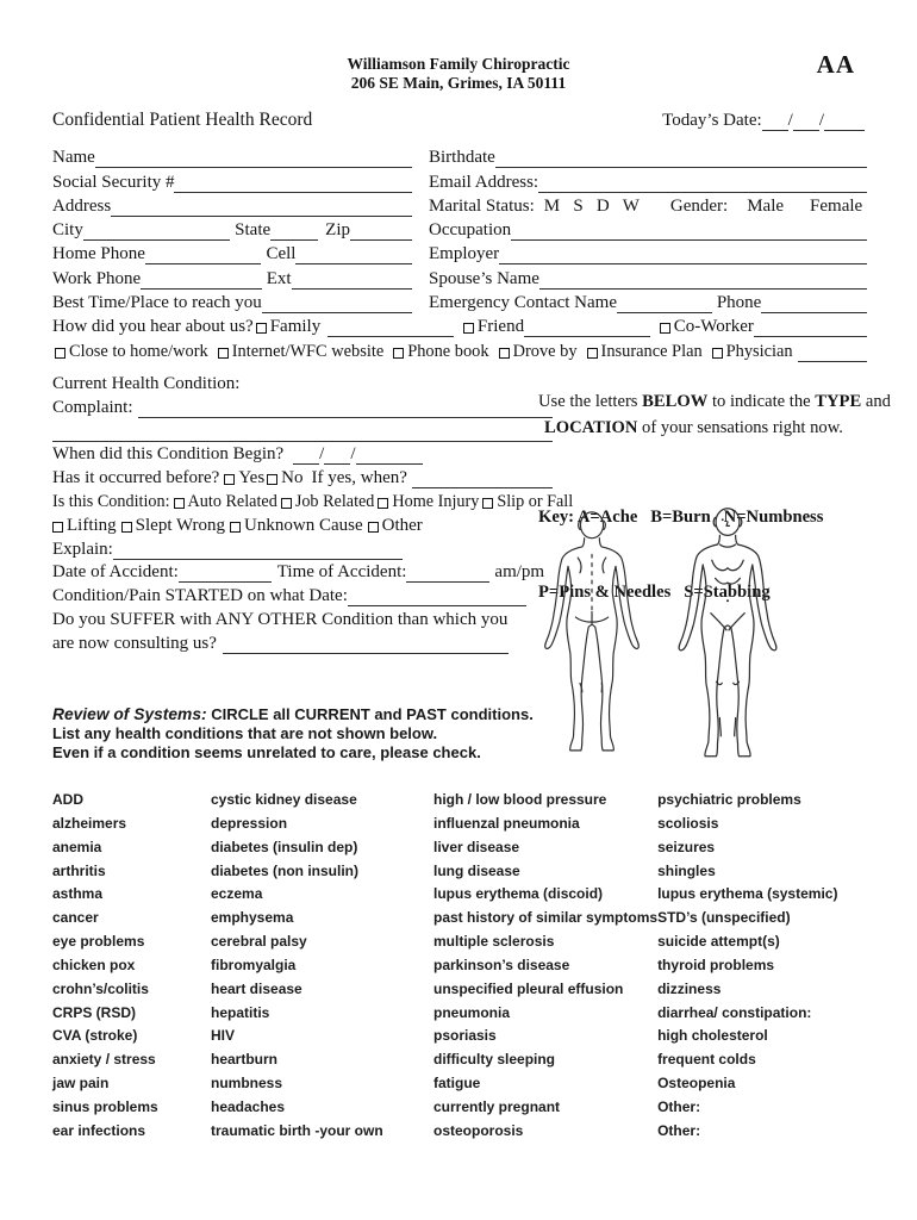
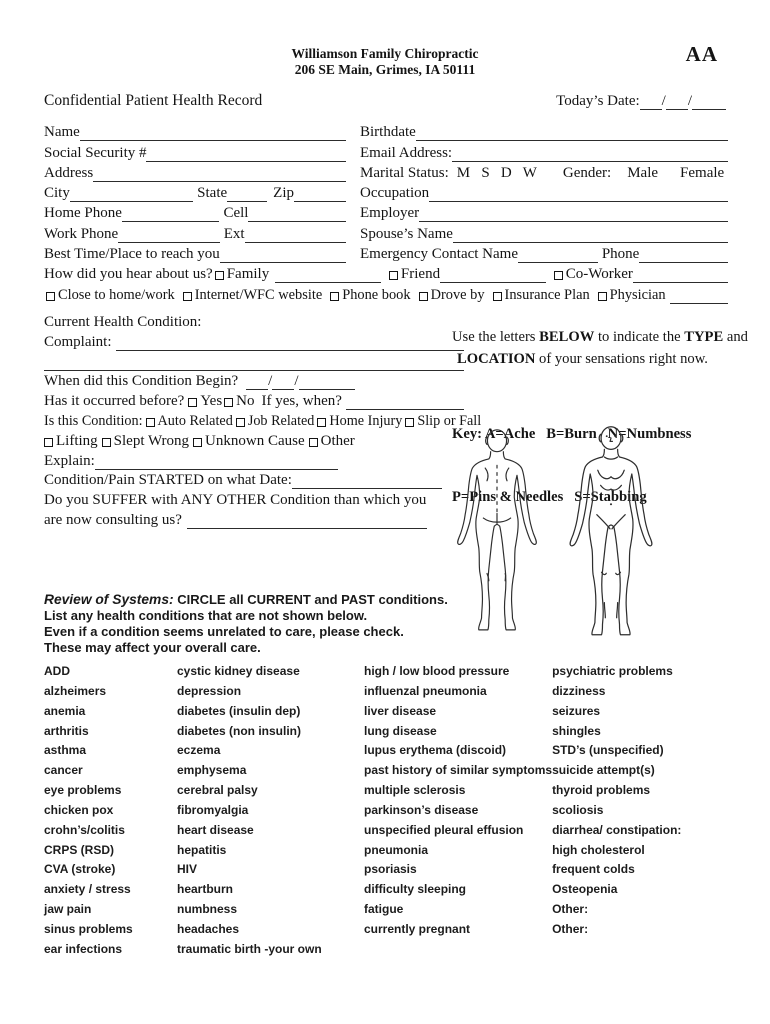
  Williamson Family Chiropractic
  206 SE Main, Grimes, IA 50111
  AA
  Confidential Patient Health Record
  Today’s Date:
  /
  /
  Name
  Birthdate
  Social Security #
  Email Address:
  Address
  Marital Status:
  M S D W
  Gender:
  Male
  Female
  City
  State
  Zip
  Occupation
  Home Phone
  Cell
  Employer
  Work Phone
  Ext
  Spouse’s Name
  Best Time/Place to reach you
  Emergency Contact Name
  Phone
  How did you hear about us?
  Family
  Friend
  Co-Worker
  Close to home/work
  Internet/WFC website
  Phone book
  Drove by
  Insurance Plan
  Physician
  Current Health Condition:
  Complaint:
  When did this Condition Begin?
  /
  /
  Has it occurred before?
  Yes
  No
  If yes, when?
  Is this Condition:
  Auto Related
  Job Related
  Home Injury
  Slip or Fall
  Lifting
  Slept Wrong
  Unknown Cause
  Other
  Explain:
- Date of Accident:
- Time of Accident:
- am/pm
  Condition/Pain STARTED on what Date:
  Do you SUFFER with ANY OTHER Condition than which you
  are now consulting us?
  Use the letters BELOW to indicate the TYPE and
  LOCATION of your sensations right now.
  Key:=Ache B=Burn N=Numbness
  P=ns & Needles S=Stabbg
  Review of Systems: CIRCLE all CURRENT and PAST conditions.
  List any health conditions that are not shown below.
  Even if a condition seems unrelated to care, please check.
+ These may affect your overall care.
  ADD
  alzheimers
  anemia
  arthritis
  asthma
  cancer
  eye problems
  chicken pox
  crohn’s/colitis
  CRPS (RSD)
  CVA (stroke)
  anxiety / stress
  jaw pain
  sinus problems
  ear infections
  cystic kidney disease
  depression
  diabetes (insulin dep)
  diabetes (non insulin)
  eczema
  emphysema
  cerebral palsy
  fibromyalgia
  heart disease
  hepatitis
  HIV
  heartburn
  numbness
  headaches
  traumatic birth -your own
  high / low blood pressure
  influenzal pneumonia
  liver disease
  lung disease
  lupus erythema (discoid)
  past history of similar symptoms
  multiple sclerosis
  parkinson’s disease
  unspecified pleural effusion
  pneumonia
  psoriasis
  difficulty sleeping
  fatigue
  currently pregnant
- osteoporosis
  psychiatric problems
- scoliosis
+ dizziness
  seizures
  shingles
- lupus erythema (systemic)
  STD’s (unspecified)
  suicide attempt(s)
  thyroid problems
- dizziness
+ scoliosis
  diarrhea/ constipation:
  high cholesterol
  frequent colds
  Osteopenia
  Other:
  Other:
